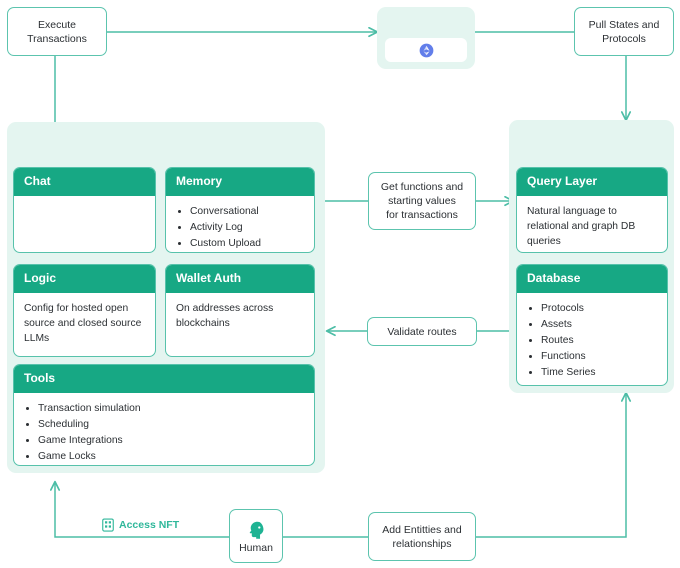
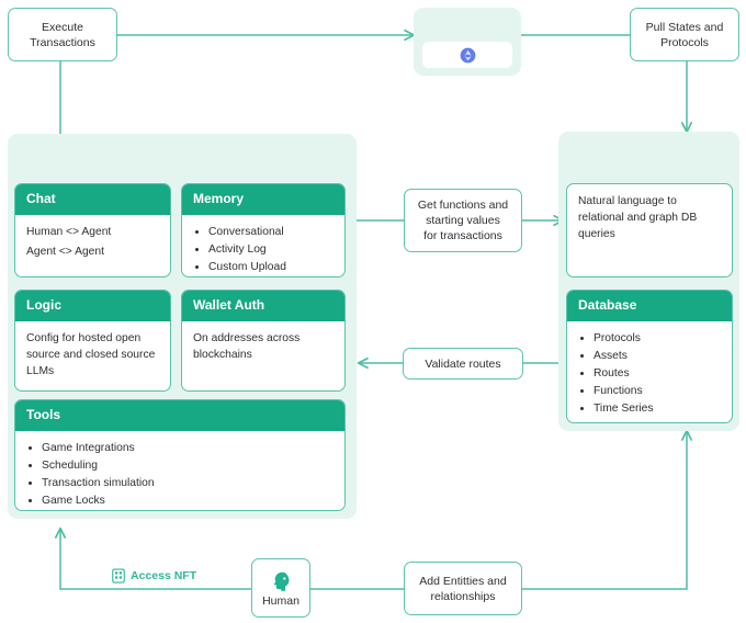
  Execute
  Transactions
  Pull States and
  Protocols
  Chat
+ Human <> Agent
+ Agent <> Agent
  Memory
  Conversational
  Activity Log
  Custom Upload
  Logic
  Config for hosted open source and closed source LLMs
  Wallet Auth
  On addresses across blockchains
  Tools
- Transaction simulation
+ Game Integrations
  Scheduling
- Game Integrations
+ Transaction simulation
  Game Locks
- Query Layer
  Natural language to relational and graph DB queries
  Database
  Protocols
  Assets
  Routes
  Functions
  Time Series
  Get functions and
  starting values
  for transactions
  Validate routes
  Add Entitties and
  relationships
  Access NFT
  Human
